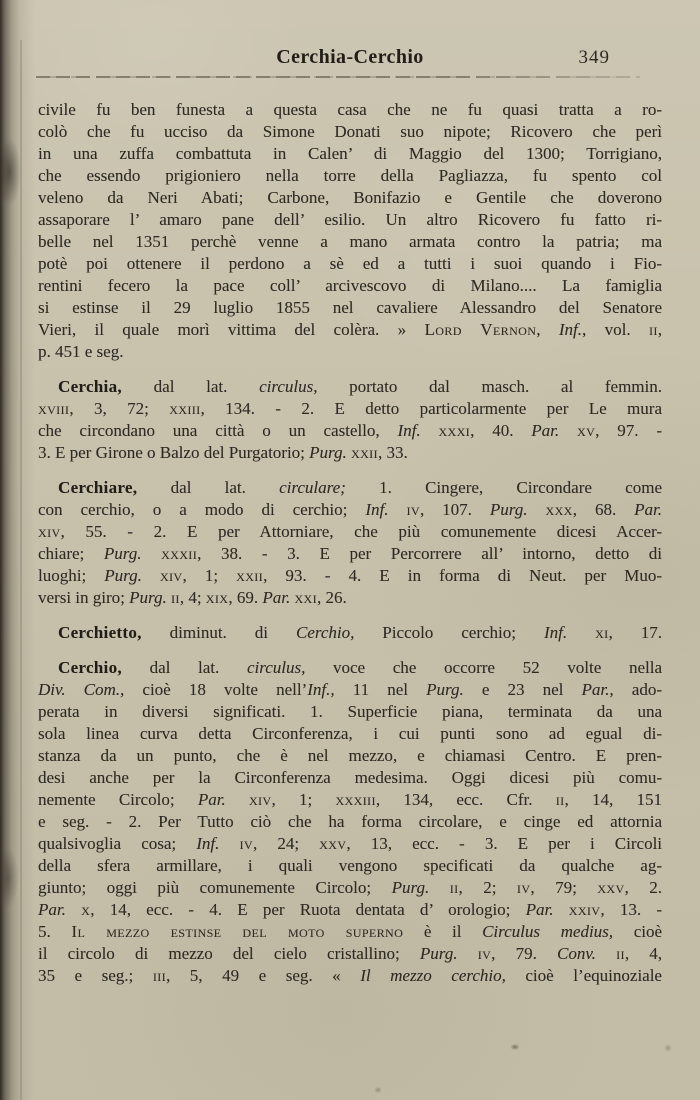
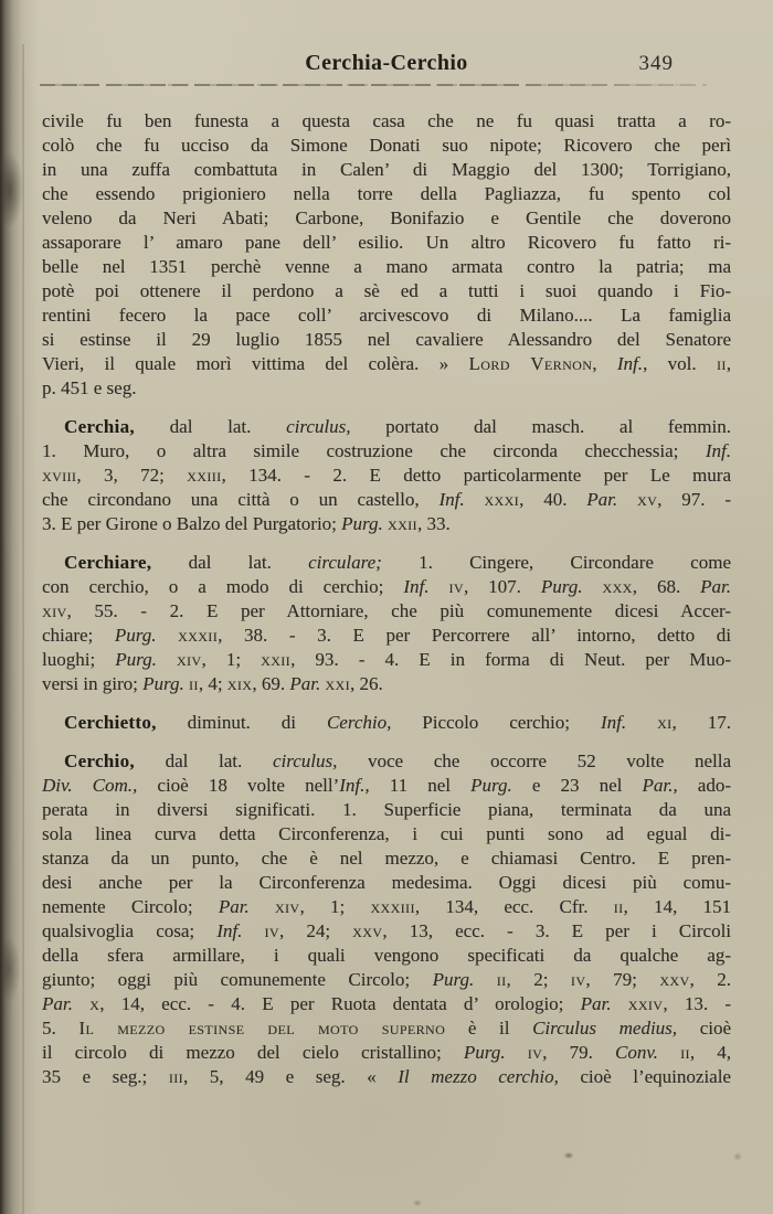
  Cerchia-Cerchio
  349
  civile fu ben funesta a questa casa che ne fu quasi tratta a ro-
  colò che fu ucciso da Simone Donati suo nipote; Ricovero che perì
  in una zuffa combattuta in Calen’ di Maggio del 1300; Torrigiano,
  che essendo prigioniero nella torre della Pagliazza, fu spento col
  veleno da Neri Abati; Carbone, Bonifazio e Gentile che doverono
  assaporare l’ amaro pane dell’ esilio. Un altro Ricovero fu fatto ri-
  belle nel 1351 perchè venne a mano armata contro la patria; ma
  potè poi ottenere il perdono a sè ed a tutti i suoi quando i Fio-
  rentini fecero la pace coll’ arcivescovo di Milano.... La famiglia
  si estinse il 29 luglio 1855 nel cavaliere Alessandro del Senatore
  Vieri, il quale morì vittima del colèra. » Lord Vernon, Inf., vol. ii,
  p. 451 e seg.
  Cerchia, dal lat. circulus, portato dal masch. al femmin.
+ 1. Muro, o altra simile costruzione che circonda checchessia; Inf.
  xviii, 3, 72; xxiii, 134. - 2. E detto particolarmente per Le mura
  che circondano una città o un castello, Inf. xxxi, 40. Par. xv, 97. -
  3. E per Girone o Balzo del Purgatorio; Purg. xxii, 33.
  Cerchiare, dal lat. circulare; 1. Cingere, Circondare come
  con cerchio, o a modo di cerchio; Inf. iv, 107. Purg. xxx, 68. Par.
  xiv, 55. - 2. E per Attorniare, che più comunemente dicesi Accer-
  chiare; Purg. xxxii, 38. - 3. E per Percorrere all’ intorno, detto di
  luoghi; Purg. xiv, 1; xxii, 93. - 4. E in forma di Neut. per Muo-
  versi in giro; Purg. ii, 4; xix, 69. Par. xxi, 26.
  Cerchietto, diminut. di Cerchio, Piccolo cerchio; Inf. xi, 17.
  Cerchio, dal lat. circulus, voce che occorre 52 volte nella
  Div. Com., cioè 18 volte nell’Inf., 11 nel Purg. e 23 nel Par., ado-
  perata in diversi significati. 1. Superficie piana, terminata da una
  sola linea curva detta Circonferenza, i cui punti sono ad egual di-
  stanza da un punto, che è nel mezzo, e chiamasi Centro. E pren-
  desi anche per la Circonferenza medesima. Oggi dicesi più comu-
  nemente Circolo; Par. xiv, 1; xxxiii, 134, ecc. Cfr. ii, 14, 151
- e seg. - 2. Per Tutto ciò che ha forma circolare, e cinge ed attornia
  qualsivoglia cosa; Inf. iv, 24; xxv, 13, ecc. - 3. E per i Circoli
  della sfera armillare, i quali vengono specificati da qualche ag-
  giunto; oggi più comunemente Circolo; Purg. ii, 2; iv, 79; xxv, 2.
  Par. x, 14, ecc. - 4. E per Ruota dentata d’ orologio; Par. xxiv, 13. -
  5. Il mezzo estinse del moto superno è il Circulus medius, cioè
  il circolo di mezzo del cielo cristallino; Purg. iv, 79. Conv. ii, 4,
  35 e seg.; iii, 5, 49 e seg. « Il mezzo cerchio, cioè l’equinoziale
